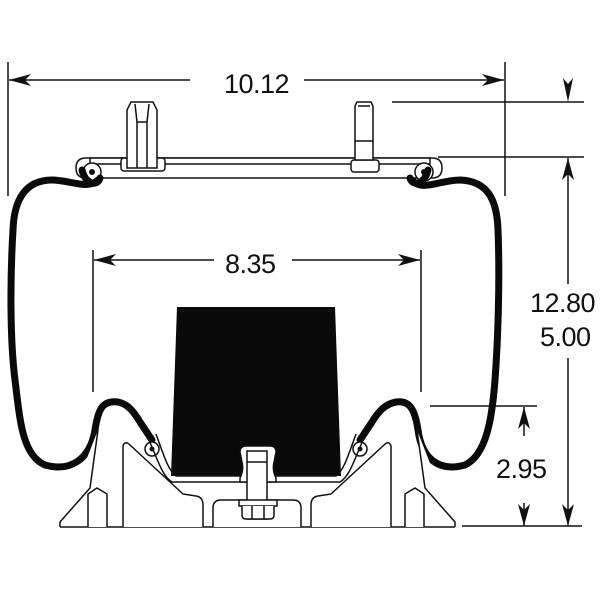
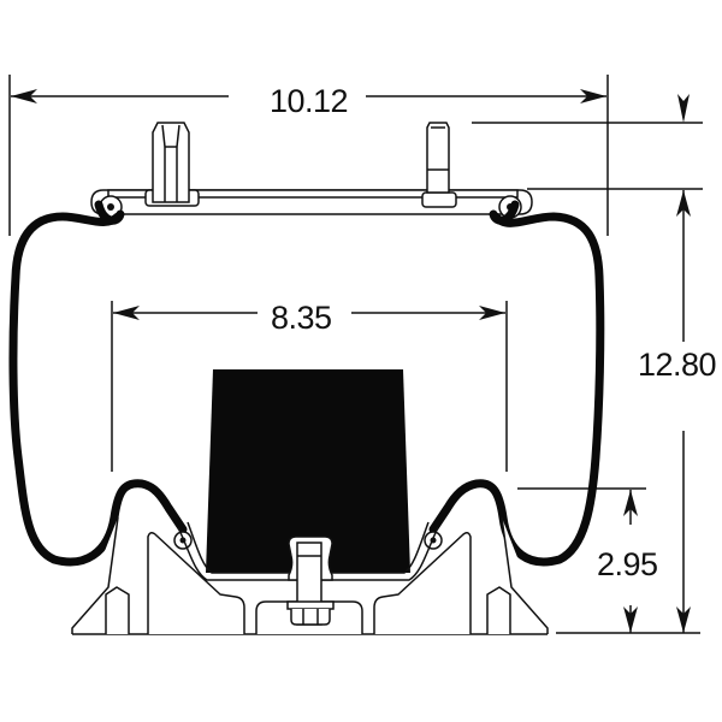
  10.12
  12.80
- 5.00
  2.95
  8.35
